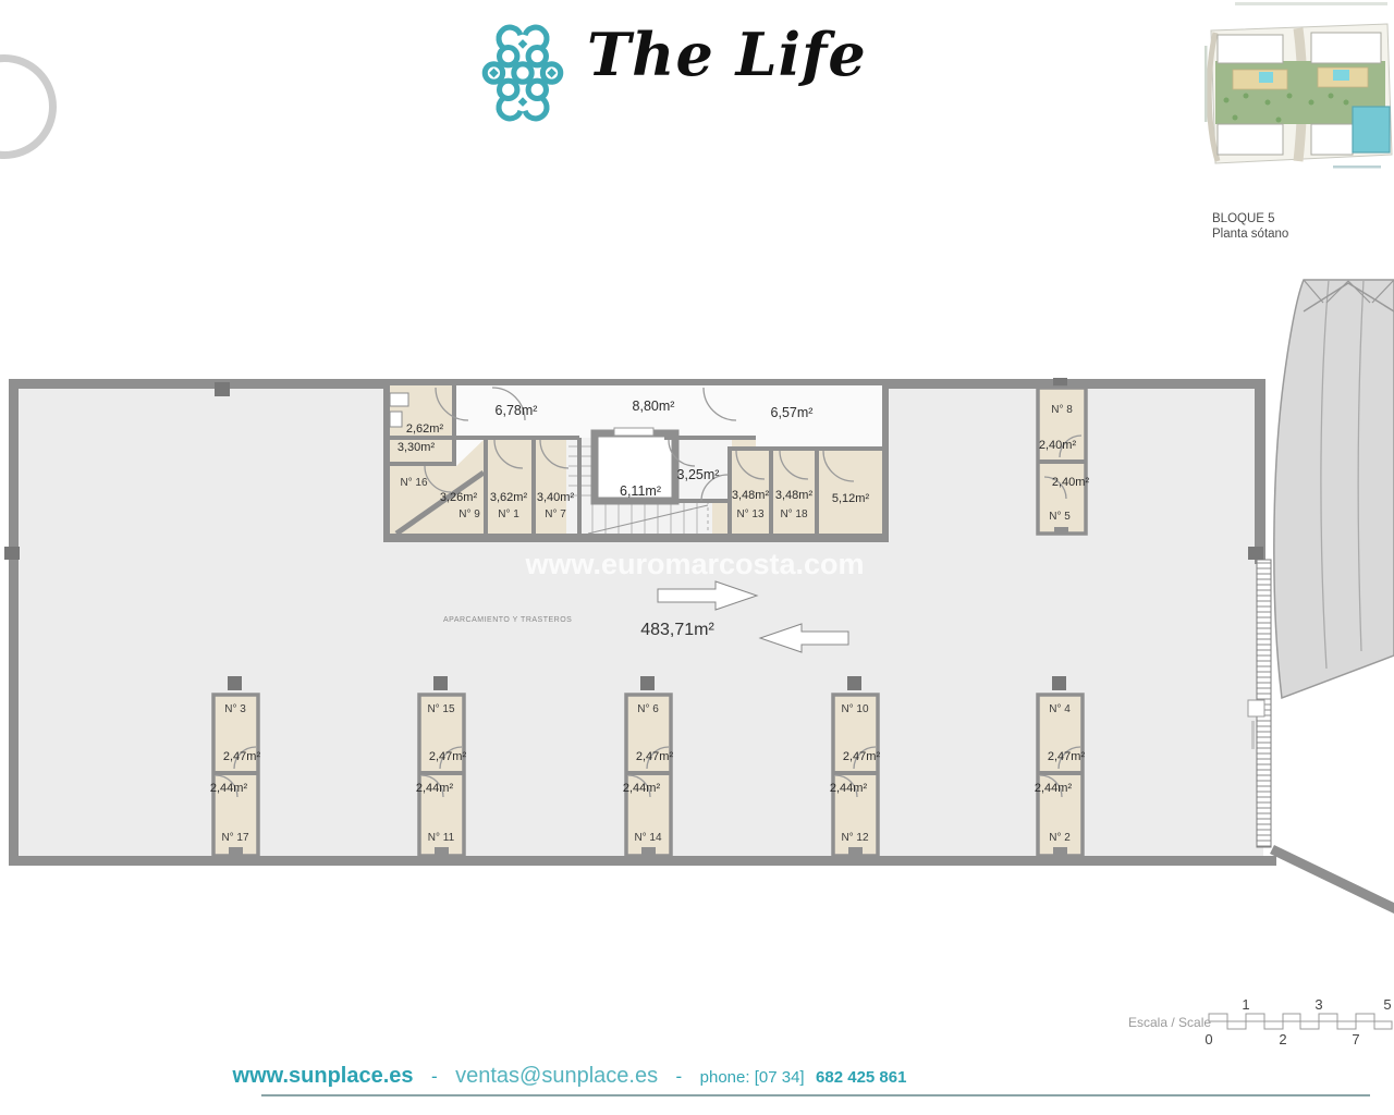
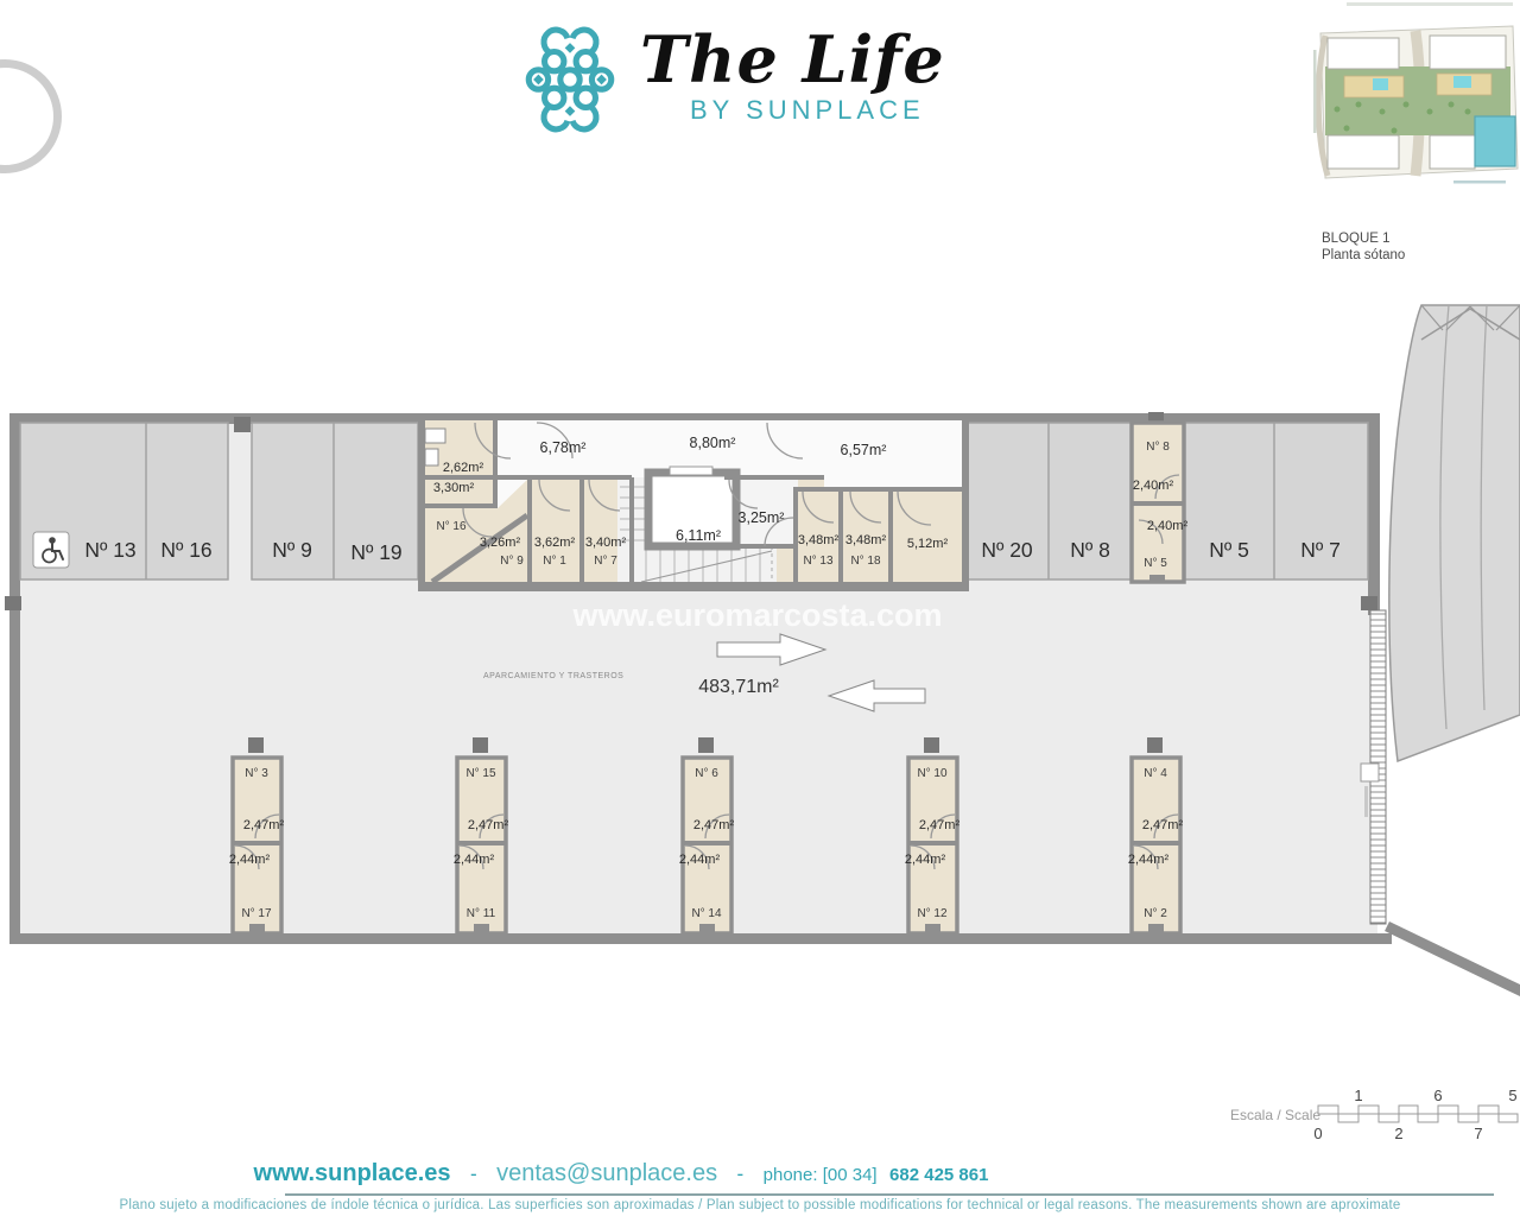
  The Life
+ BY SUNPLACE
- BLOQUE 5
+ BLOQUE 1
  Planta sótano
+ Nº 13
+ Nº 16
+ Nº 9
+ Nº 19
+ Nº 20
+ Nº 8
+ Nº 5
+ Nº 7
  N° 8
  2,40m²
  2,40m²
  N° 5
  6,78m²
  8,80m²
  6,57m²
  2,62m²
  3,30m²
  N° 16
  3,26m²
  N° 9
  3,62m²
  N° 1
  3,40m²
  N° 7
  6,11m²
  3,25m²
  3,48m²
  N° 13
  3,48m²
  N° 18
  5,12m²
  www.euromarcosta.com
  483,71m²
  N° 3
  2,47m²
  2,44m²
  N° 17
  N° 15
  2,47m²
  2,44m²
  N° 11
  N° 6
  2,47m²
  2,44m²
  N° 14
  N° 10
  2,47m²
  2,44m²
  N° 12
  N° 4
  2,47m²
  2,44m²
  N° 2
  Escala / Scale
  1
- 3
+ 6
  5
  0
  2
  7
- www.sunplace.es - ventas@sunplace.es - phone: [07 34] 682 425 861
+ www.sunplace.es - ventas@sunplace.es - phone: [00 34] 682 425 861
+ Plano sujeto a modificaciones de índole técnica o jurídica. Las superficies son aproximadas / Plan subject to possible modifications for technical or legal reasons. The measurements shown are aproximate
